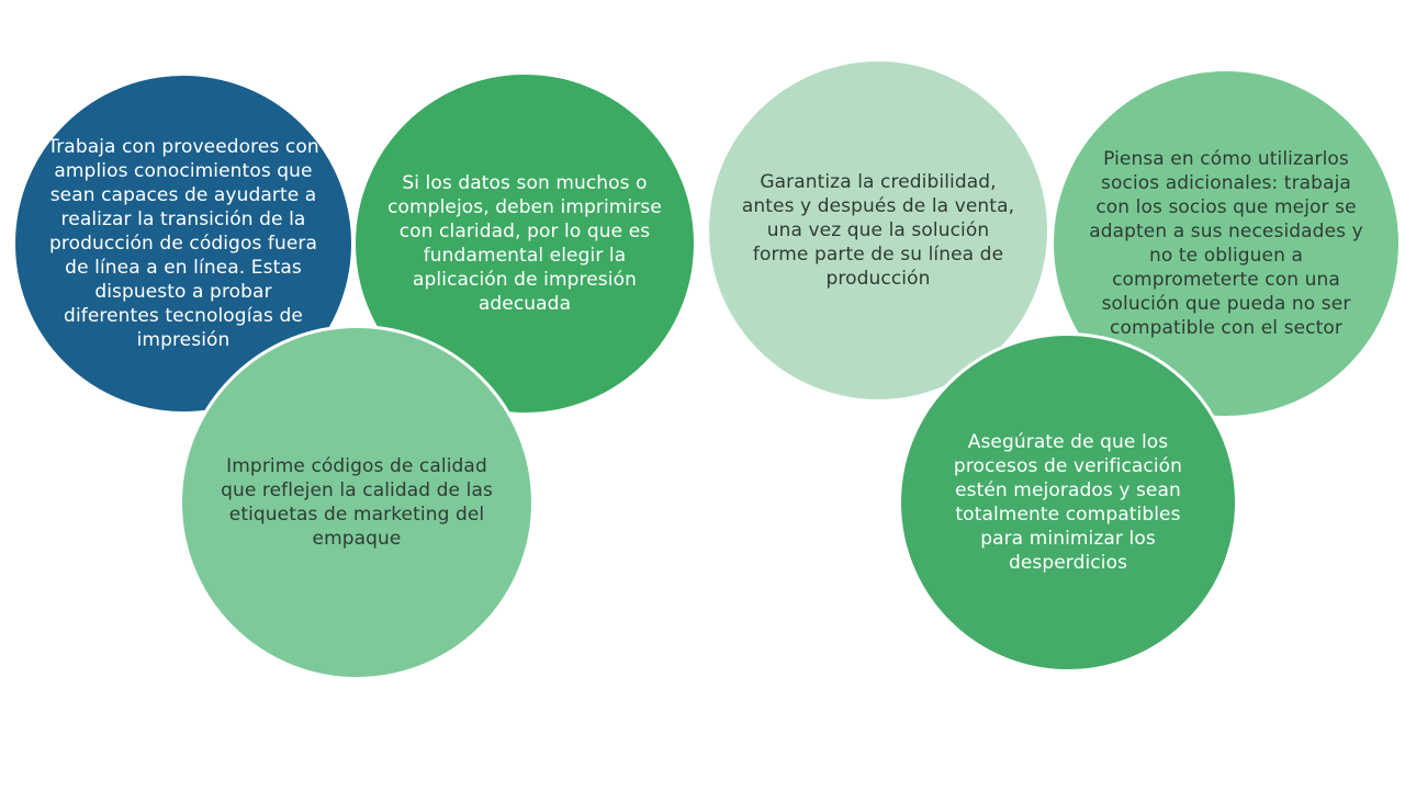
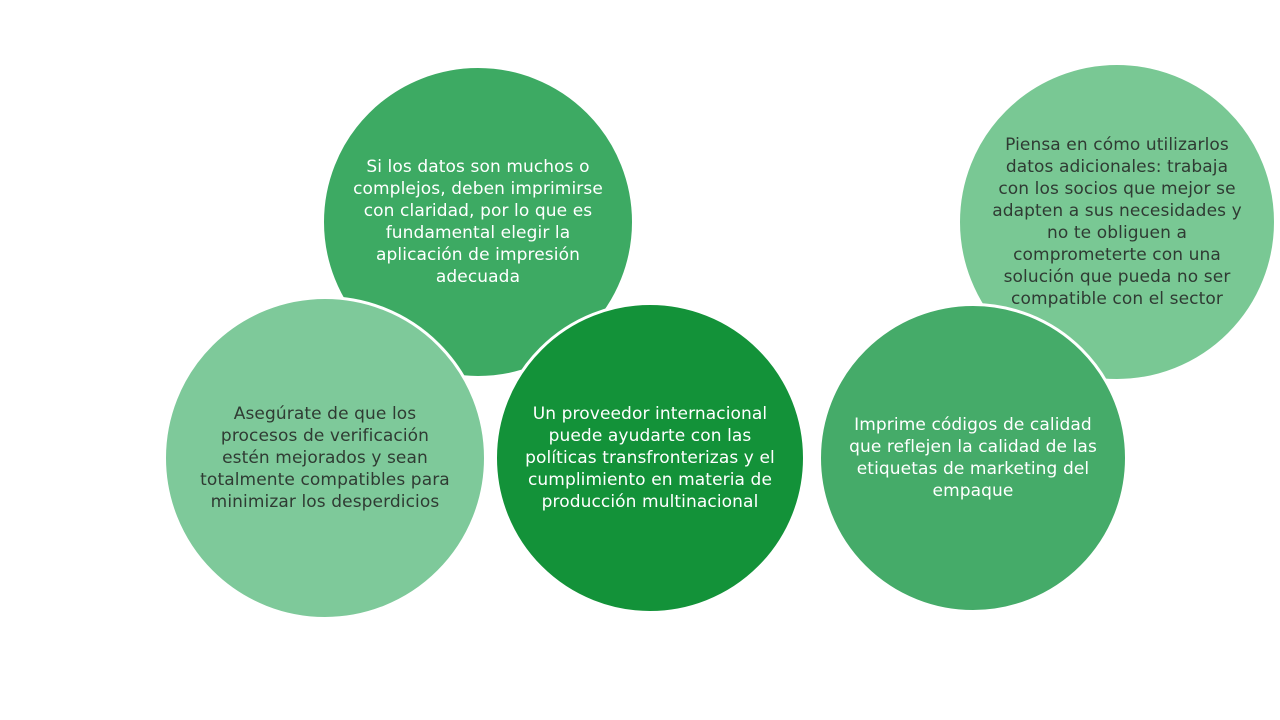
- Trabaja con proveedores con amplios conocimientos que sean capaces de ayudarte a realizar la transición de la producción de códigos fuera de línea a en línea. Estas dispuesto a probar diferentes tecnologías de impresión
  Si los datos son muchos o complejos, deben imprimirse con claridad, por lo que es fundamental elegir la aplicación de impresión adecuada
- Garantiza la credibilidad, antes y después de la venta, una vez que la solución forme parte de su línea de producción
- Piensa en cómo utilizarlos socios adicionales: trabaja con los socios que mejor se adapten a sus necesidades y no te obliguen a comprometerte con una solución que pueda no ser compatible con el sector
+ Piensa en cómo utilizarlos datos adicionales: trabaja con los socios que mejor se adapten a sus necesidades y no te obliguen a comprometerte con una solución que pueda no ser compatible con el sector
- Imprime códigos de calidad que reflejen la calidad de las etiquetas de marketing del empaque
+ Asegúrate de que los procesos de verificación estén mejorados y sean totalmente compatibles para minimizar los desperdicios
+ Un proveedor internacional puede ayudarte con las políticas transfronterizas y el cumplimiento en materia de producción multinacional
- Asegúrate de que los procesos de verificación estén mejorados y sean totalmente compatibles para minimizar los desperdicios
+ Imprime códigos de calidad que reflejen la calidad de las etiquetas de marketing del empaque
